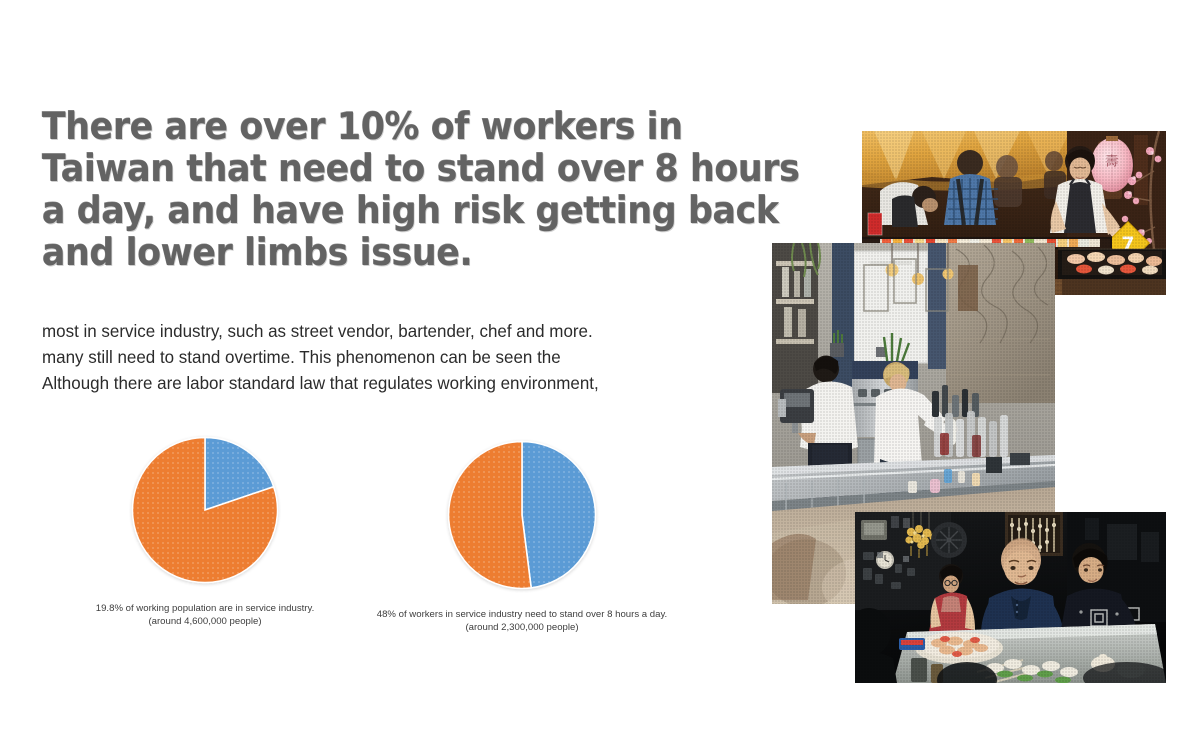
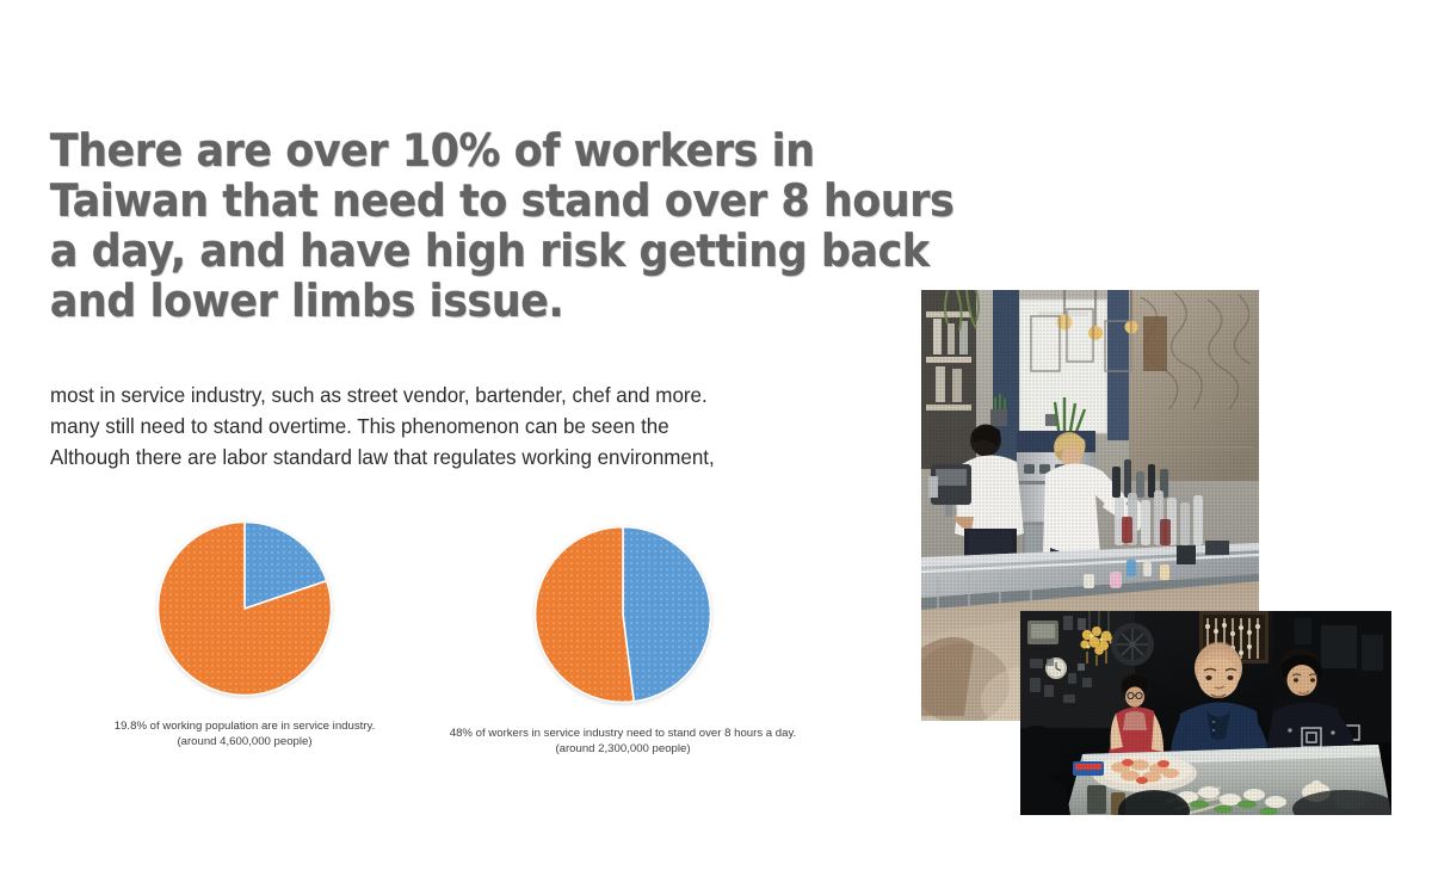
  There are over 10% of workers in
  Taiwan that need to stand over 8 ho
  a day, and have high risk getting ba
  and lower limbs issue.
  most in service industry, such as street vendor, bartender, chef and more.
  many still need to stand overtime. This phenomenon can be seen the
  Although there are labor standard law that regulates working environment,
  19.8% of working population are in service industry.
  (around 4,600,000 people)
  48% of workers in service industry need to stand over 8 hours a day.
  (around 2,300,000 people)
- 壽
- 7
